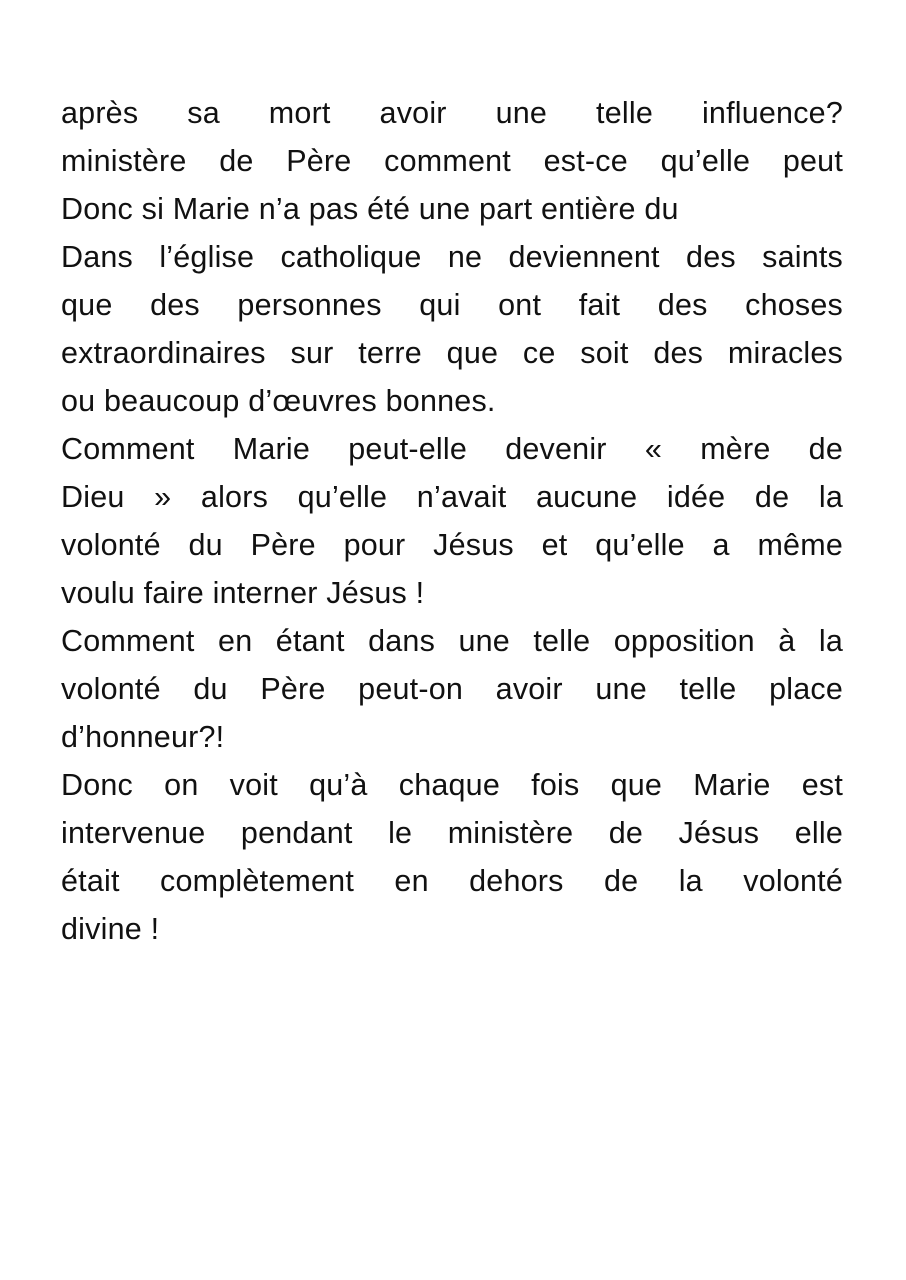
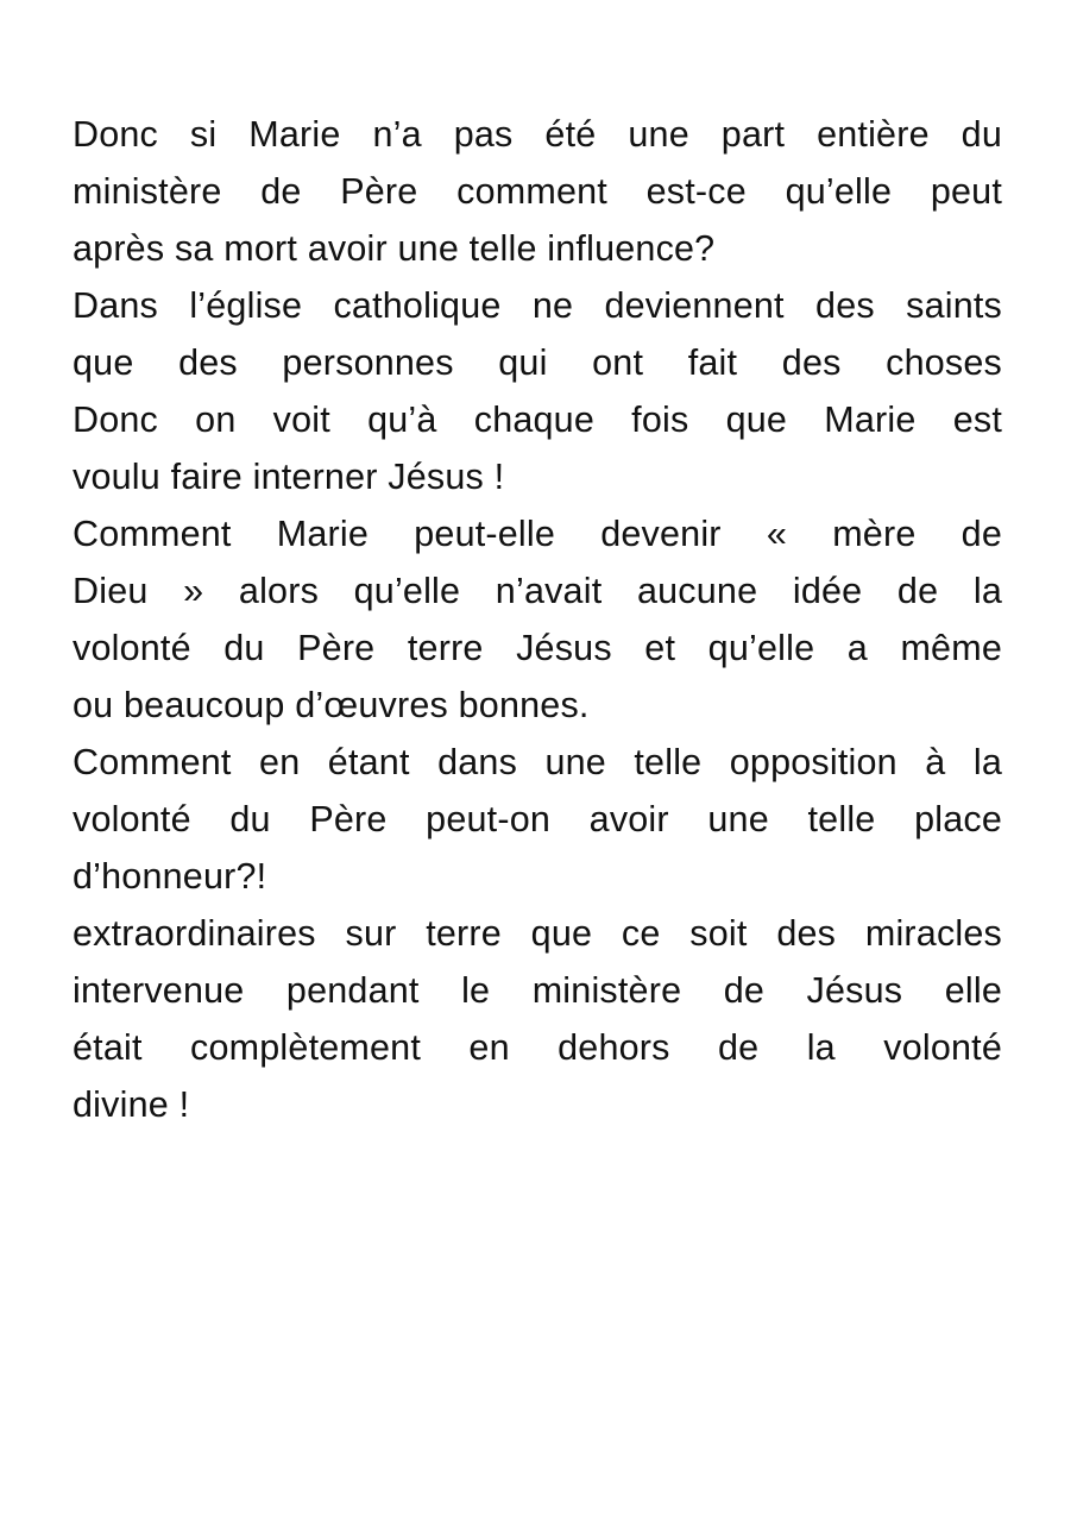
- après sa mort avoir une telle influence?
+ Donc si Marie n’a pas été une part entière du
  ministère de Père comment est-ce qu’elle peut
- Donc si Marie n’a pas été une part entière du
+ après sa mort avoir une telle influence?
  Dans l’église catholique ne deviennent des saints
  que des personnes qui ont fait des choses
- extraordinaires sur terre que ce soit des miracles
+ Donc on voit qu’à chaque fois que Marie est
- ou beaucoup d’œuvres bonnes.
+ voulu faire interner Jésus !
  Comment Marie peut-elle devenir « mère de
  Dieu » alors qu’elle n’avait aucune idée de la
- volonté du Père pour Jésus et qu’elle a même
+ volonté du Père terre Jésus et qu’elle a même
- voulu faire interner Jésus !
+ ou beaucoup d’œuvres bonnes.
  Comment en étant dans une telle opposition à la
  volonté du Père peut-on avoir une telle place
  d’honneur?!
- Donc on voit qu’à chaque fois que Marie est
+ extraordinaires sur terre que ce soit des miracles
  intervenue pendant le ministère de Jésus elle
  était complètement en dehors de la volonté
  divine !
